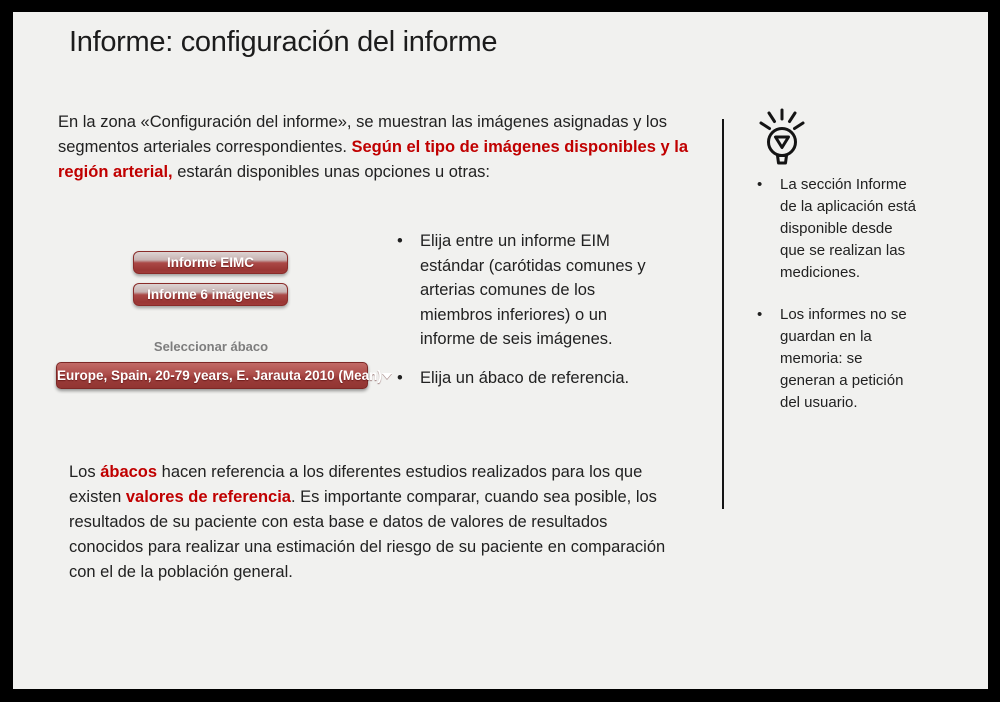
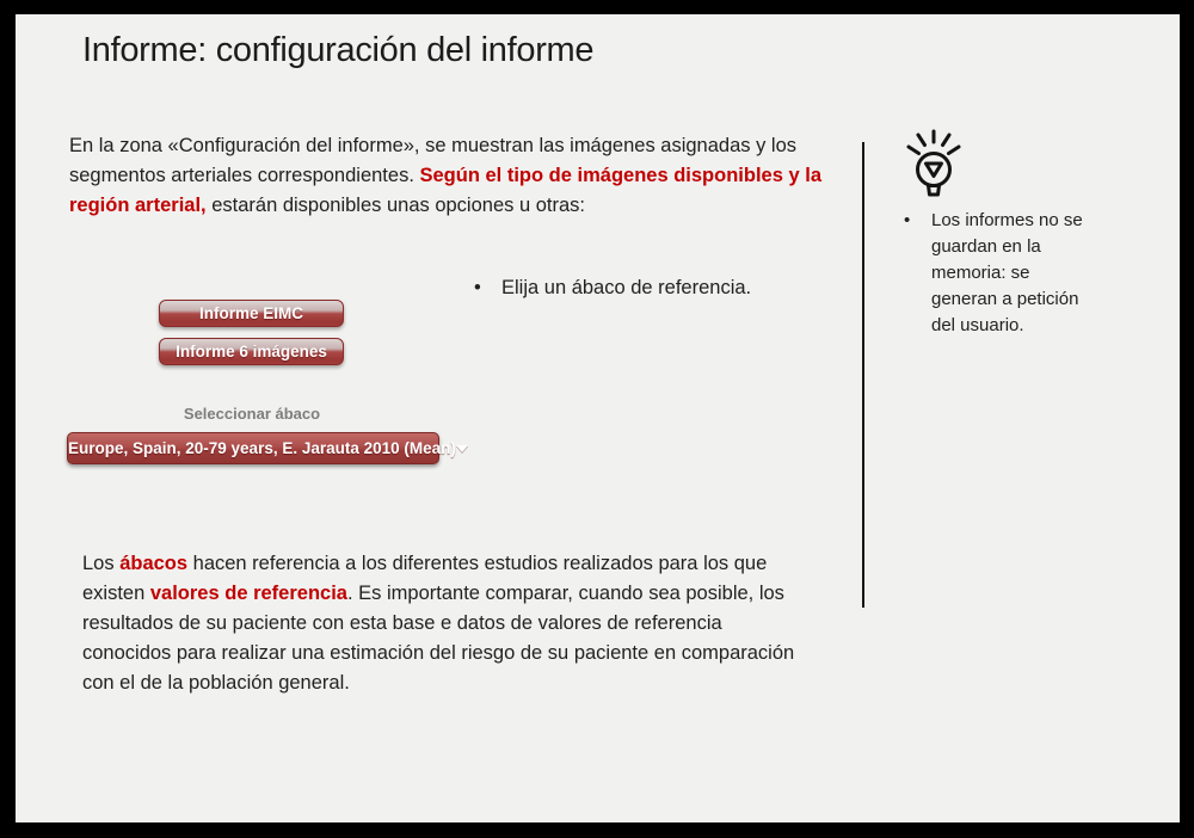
  Informe: configuración del informe
  En la zona «Configuración del informe», se muestran las imágenes asignadas y los segmentos arteriales correspondientes. Según el tipo de imágenes disponibles y la región arterial, estarán disponibles unas opciones u otras:
  Informe EIMC
  Informe 6 imágenes
  Seleccionar ábaco
  Europe, Spain, 20-79 years, E. Jarauta 2010 (Mean)
- Elija entre un informe EIM estándar (carótidas comunes y arterias comunes de los miembros inferiores) o un informe de seis imágenes.
  Elija un ábaco de referencia.
- Los ábacos hacen referencia a los diferentes estudios realizados para los que existen valores de referencia. Es importante comparar, cuando sea posible, los resultados de su paciente con esta base e datos de valores de resultados conocidos para realizar una estimación del riesgo de su paciente en comparación con el de la población general.
+ Los ábacos hacen referencia a los diferentes estudios realizados para los que existen valores de referencia. Es importante comparar, cuando sea posible, los resultados de su paciente con esta base e datos de valores de referencia conocidos para realizar una estimación del riesgo de su paciente en comparación con el de la población general.
- La sección Informe de la aplicación está disponible desde que se realizan las mediciones.
  Los informes no se guardan en la memoria: se generan a petición del usuario.
